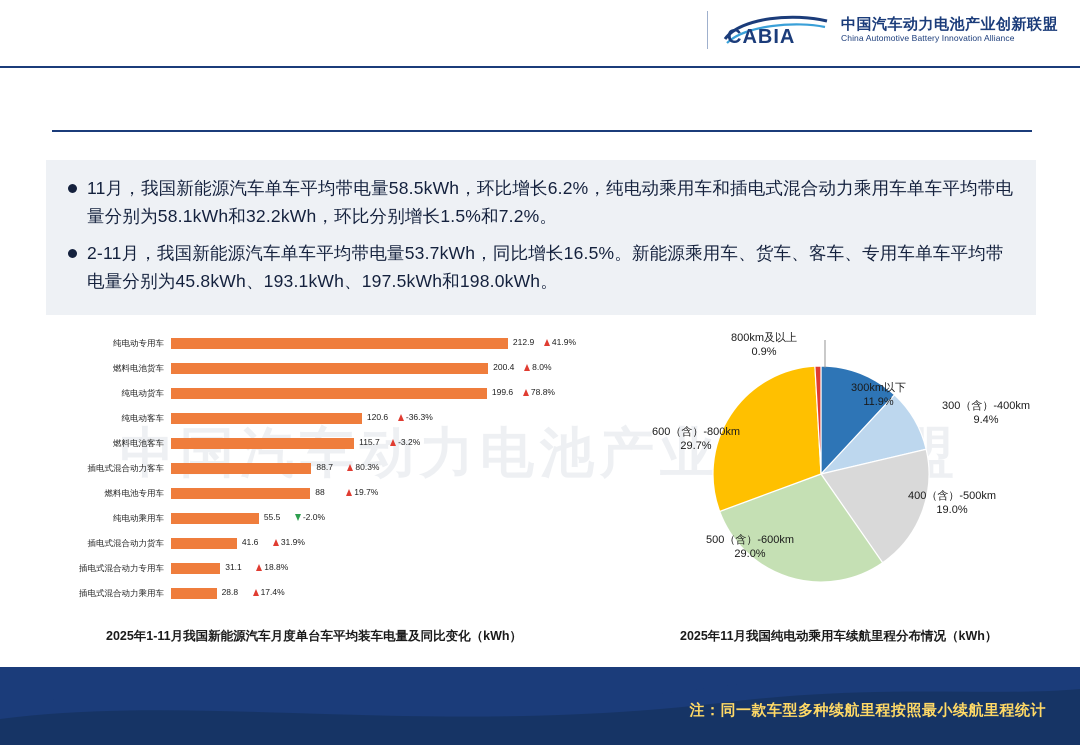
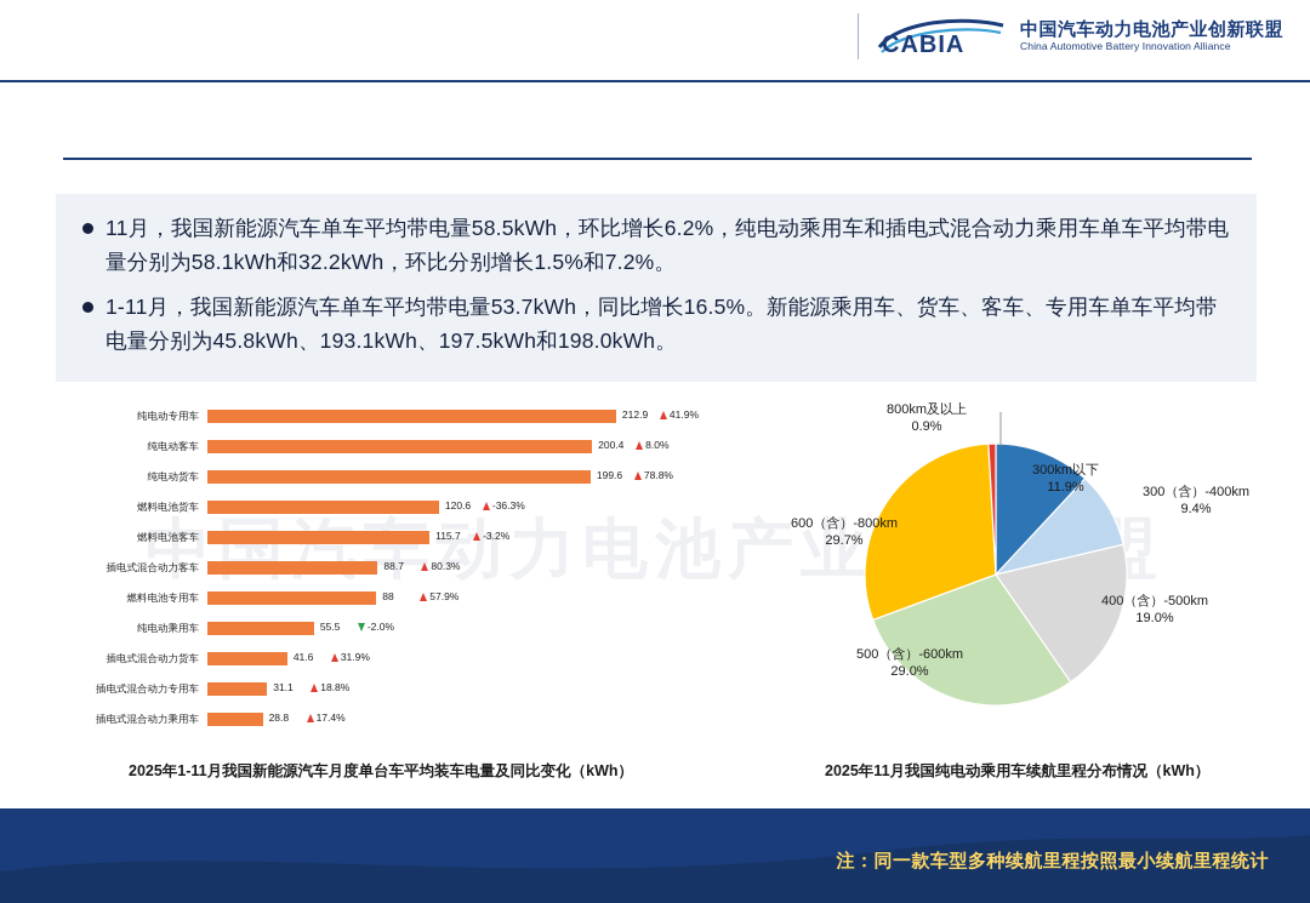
  CABIA
  中国汽车动力电池产业创新联盟
  China Automotive Battery Innovation Alliance
  11月，我国新能源汽车单车平均带电量58.5kWh，环比增长6.2%，纯电动乘用车和插电式混合动力乘用车单车平均带电量分别为58.1kWh和32.2kWh，环比分别增长1.5%和7.2%。
- 2-11月，我国新能源汽车单车平均带电量53.7kWh，同比增长16.5%。新能源乘用车、货车、客车、专用车单车平均带电量分别为45.8kWh、193.1kWh、197.5kWh和198.0kWh。
+ 1-11月，我国新能源汽车单车平均带电量53.7kWh，同比增长16.5%。新能源乘用车、货车、客车、专用车单车平均带电量分别为45.8kWh、193.1kWh、197.5kWh和198.0kWh。
  中国汽车动力电池产业盟
  纯电动专用车
  212.9
  41.9%
- 燃料电池货车
+ 纯电动客车
  200.4
  8.0%
  纯电动货车
  199.6
  78.8%
- 纯电动客车
+ 燃料电池货车
  120.6
  -36.3%
  燃料电池客车
  115.7
  -3.2%
  插电式混合动力客车
  88.7
  80.3%
  燃料电池专用车
  88
- 19.7%
+ 57.9%
  纯电动乘用车
  55.5
  -2.0%
  插电式混合动力货车
  41.6
  31.9%
  插电式混合动力专用车
  31.1
  18.8%
  插电式混合动力乘用车
  28.8
  17.4%
  300km以下
  11.9%
  300（含）-400km
  9.4%
  400（含）-500km
  19.0%
  500（含）-600km
  29.0%
  600（含）-800km
  29.7%
  800km及以上
  0.9%
  2025年1-11月我国新能源汽车月度单台车平均装车电量及同比变化（kWh）
  2025年11月我国纯电动乘用车续航里程分布情况（kWh）
  注：同一款车型多种续航里程按照最小续航里程统计
